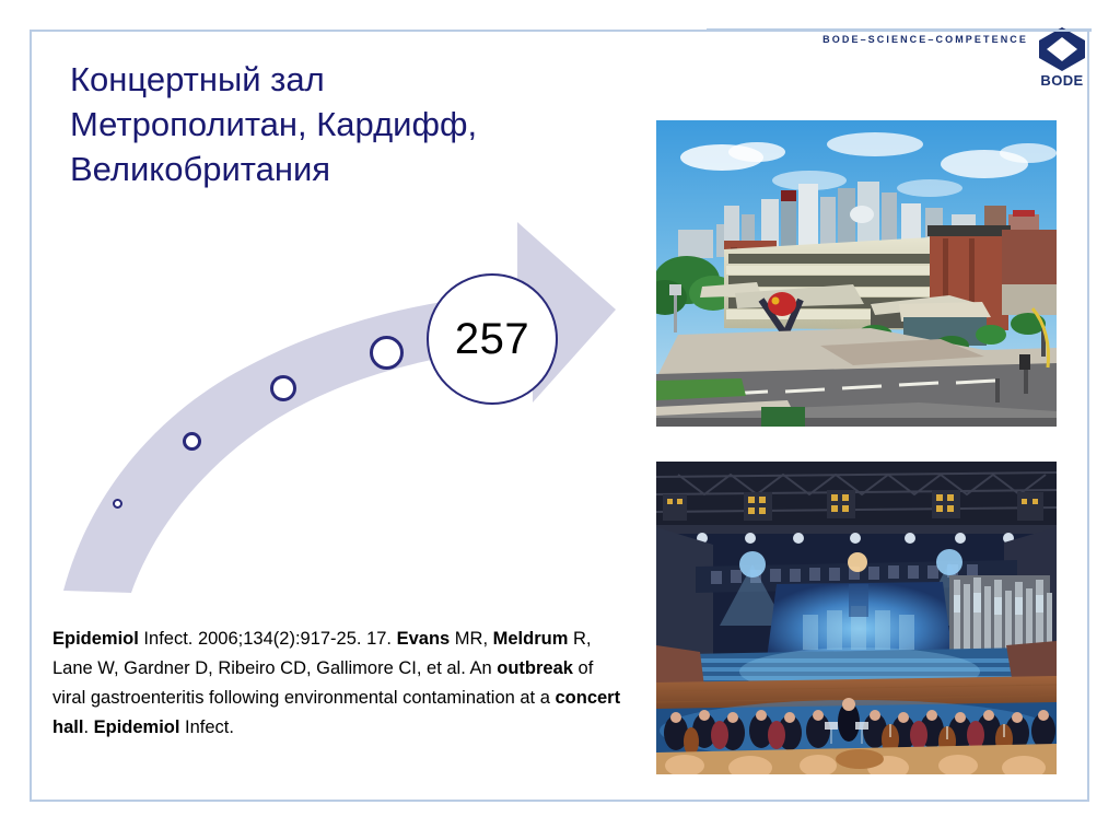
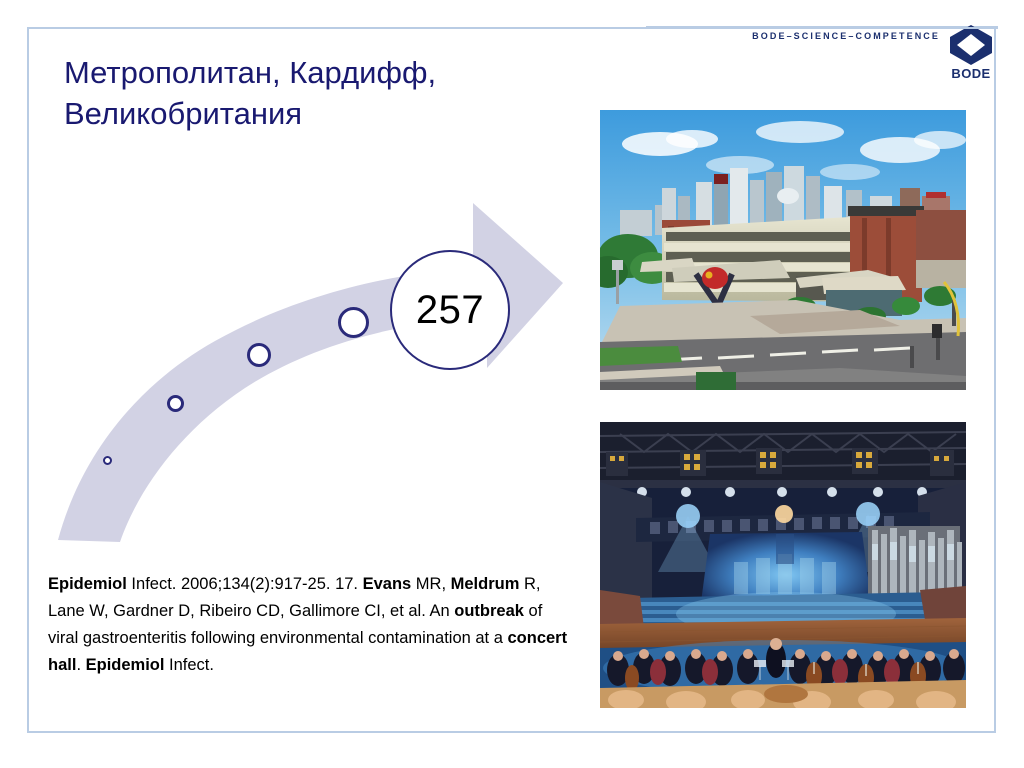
  BODE–SCIENCE–COMPETENCE
  BODE
- Концертный зал
  Метрополитан, Кардифф,
  Великобритания
  257
  Epidemiol Infect. 2006;134(2):917-25. 17. Evans MR, Meldrum R, Lane W, Gardner D, Ribeiro CD, Gallimore CI, et al. An outbreak of viral gastroenteritis following environmental contamination at a concert hall. Epidemiol Infect.
